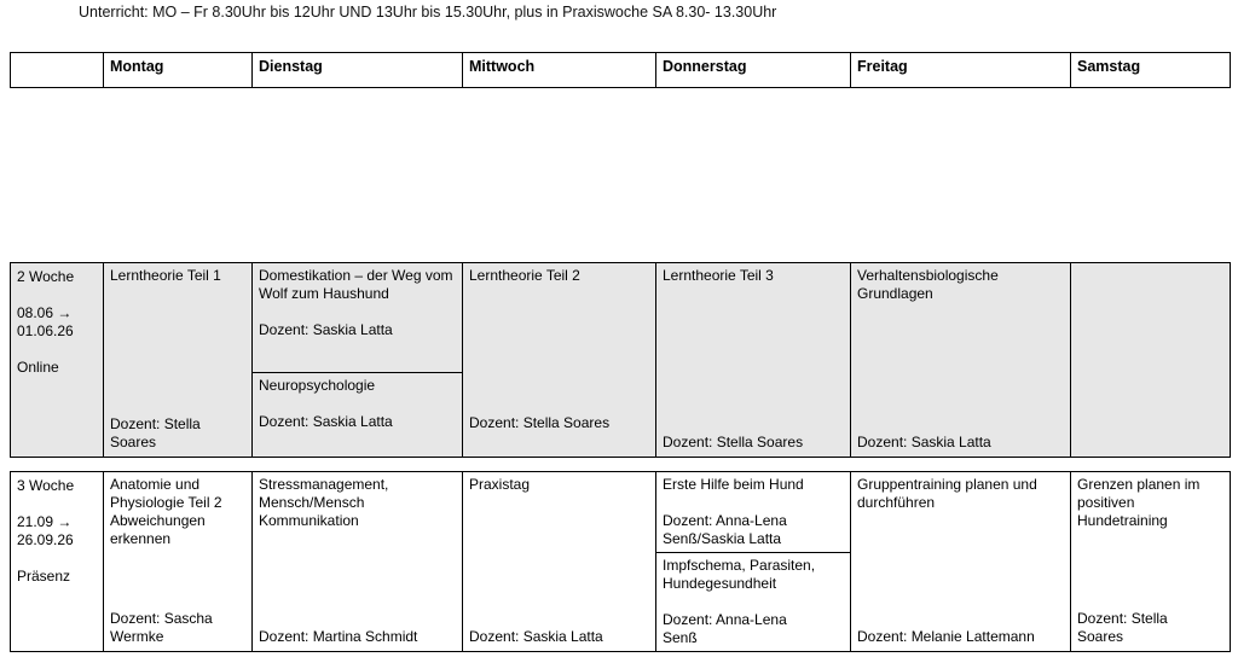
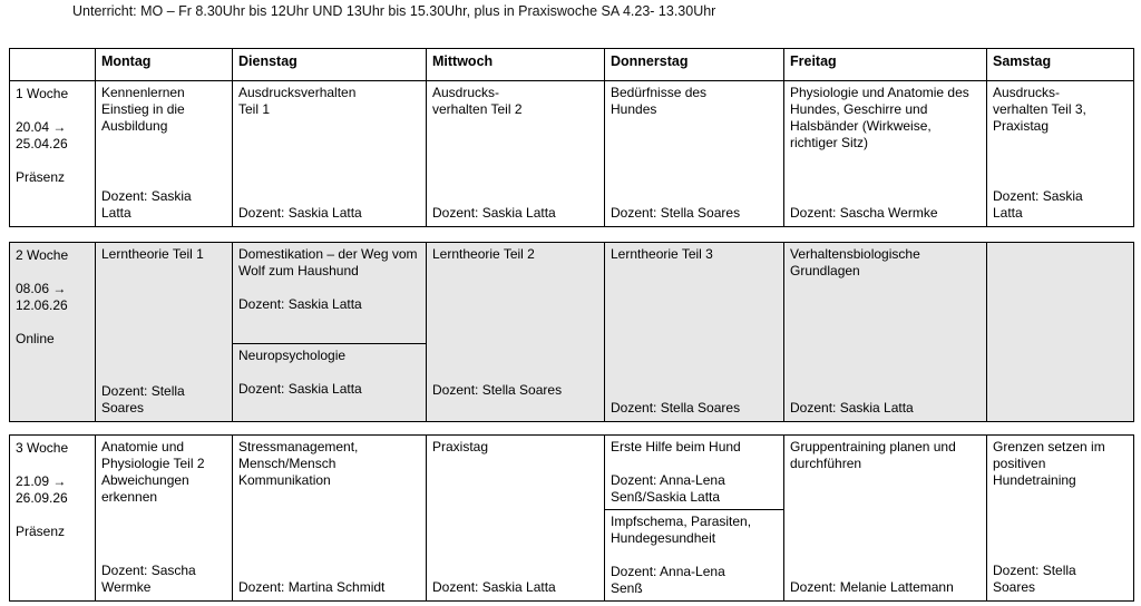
- Unterricht: MO – Fr 8.30Uhr bis 12Uhr UND 13Uhr bis 15.30Uhr, plus in Praxiswoche SA 8.30- 13.30Uhr
+ Unterricht: MO – Fr 8.30Uhr bis 12Uhr UND 13Uhr bis 15.30Uhr, plus in Praxiswoche SA 4.23- 13.30Uhr
  	Montag	Dienstag	Mittwoch	Donnerstag	Freitag	Samstag
+ 1 Woche 20.04 → 25.04.26 Präsenz	Kennenlernen Einstieg in die Ausbildung Dozent: Saskia Latta	Ausdrucksverhalten Teil 1 Dozent: Saskia Latta	Ausdrucks- verhalten Teil 2 Dozent: Saskia Latta	Bedürfnisse des Hundes Dozent: Stella Soares	Physiologie und Anatomie des Hundes, Geschirre und Halsbänder (Wirkweise, richtiger Sitz) Dozent: Sascha Wermke	Ausdrucks- verhalten Teil 3, Praxistag Dozent: Saskia Latta
- 2 Woche 08.06 → 01.06.26 Online	Lerntheorie Teil 1 Dozent: Stella Soares	Domestikation – der Weg vom Wolf zum Haushund Dozent: Saskia Latta	Lerntheorie Teil 2 Dozent: Stella Soares	Lerntheorie Teil 3 Dozent: Stella Soares	Verhaltensbiologische Grundlagen Dozent: Saskia Latta
+ 2 Woche 08.06 → 12.06.26 Online	Lerntheorie Teil 1 Dozent: Stella Soares	Domestikation – der Weg vom Wolf zum Haushund Dozent: Saskia Latta	Lerntheorie Teil 2 Dozent: Stella Soares	Lerntheorie Teil 3 Dozent: Stella Soares	Verhaltensbiologische Grundlagen Dozent: Saskia Latta
  Neuropsychologie Dozent: Saskia Latta
- 3 Woche 21.09 → 26.09.26 Präsenz	Anatomie und Physiologie Teil 2 Abweichungen erkennen Dozent: Sascha Wermke	Stressmanagement, Mensch/Mensch Kommunikation Dozent: Martina Schmidt	Praxistag Dozent: Saskia Latta	Erste Hilfe beim Hund Dozent: Anna-Lena Senß/Saskia Latta	Gruppentraining planen und durchführen Dozent: Melanie Lattemann	Grenzen planen im positiven Hundetraining Dozent: Stella Soares
+ 3 Woche 21.09 → 26.09.26 Präsenz	Anatomie und Physiologie Teil 2 Abweichungen erkennen Dozent: Sascha Wermke	Stressmanagement, Mensch/Mensch Kommunikation Dozent: Martina Schmidt	Praxistag Dozent: Saskia Latta	Erste Hilfe beim Hund Dozent: Anna-Lena Senß/Saskia Latta	Gruppentraining planen und durchführen Dozent: Melanie Lattemann	Grenzen setzen im positiven Hundetraining Dozent: Stella Soares
  Impfschema, Parasiten, Hundegesundheit Dozent: Anna-Lena Senß
